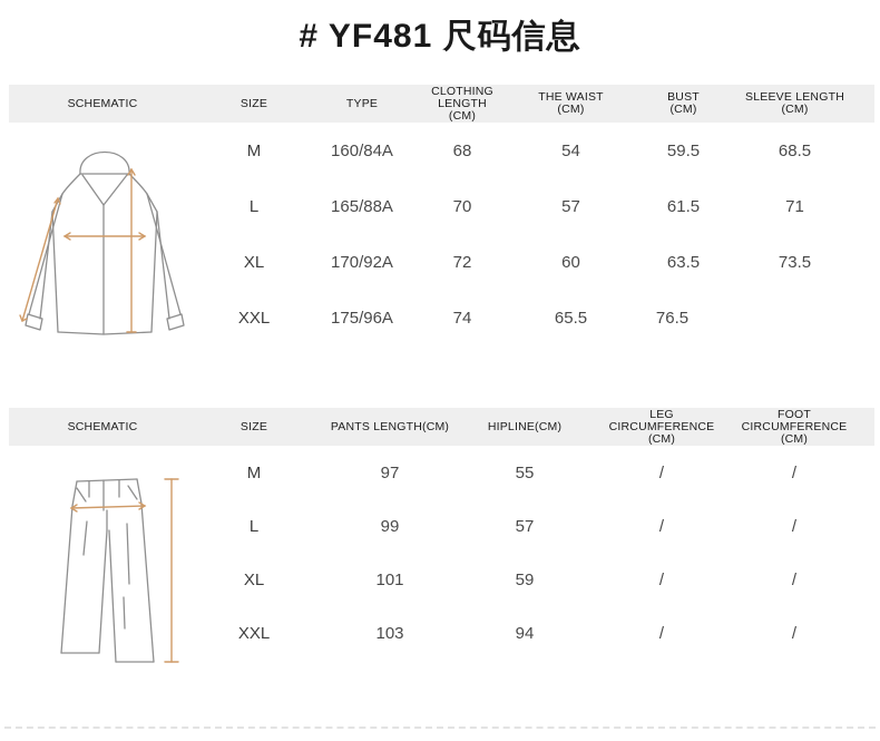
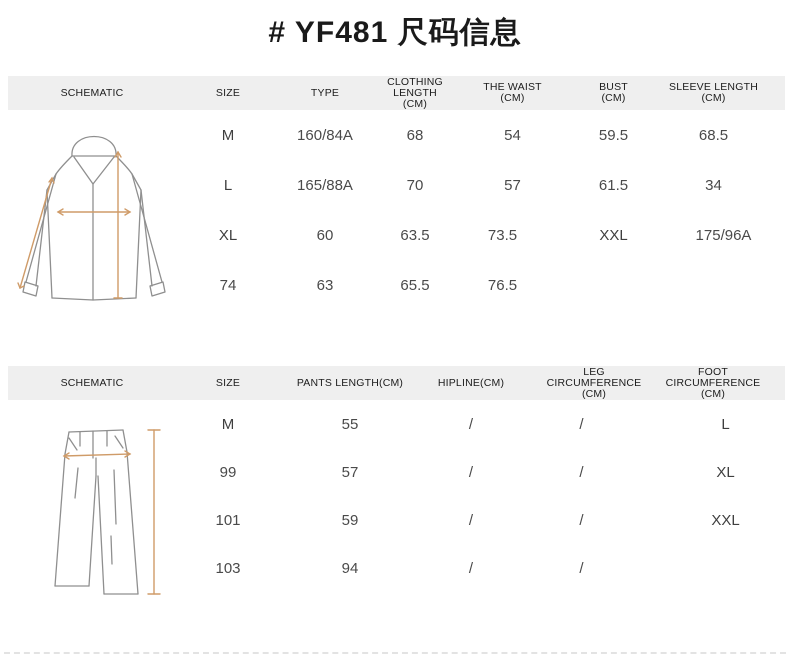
  # YF481 尺码信息
  SCHEMATIC
  SIZE
  TYPE
  CLOTHING
  LENGTH
  (CM)
  THE WAIST
  (CM)
  BUST
  (CM)
  SLEEVE LENGTH
  (CM)
  M
  160/84A
  68
  54
  59.5
  68.5
  L
  165/88A
  70
  57
  61.5
- 71
+ 34
  XL
- 170/92A
- 72
  60
  63.5
  73.5
  XXL
  175/96A
  74
+ 63
  65.5
  76.5
  SCHEMATIC
  SIZE
  PANTS LENGTH(CM)
  HIPLINE(CM)
  LEG
  CIRCUMFERENCE
  (CM)
  FOOT
  CIRCUMFERENCE
  (CM)
  M
- 97
  55
  /
  /
  L
  99
  57
  /
  /
  XL
  101
  59
  /
  /
  XXL
  103
  94
  /
  /
